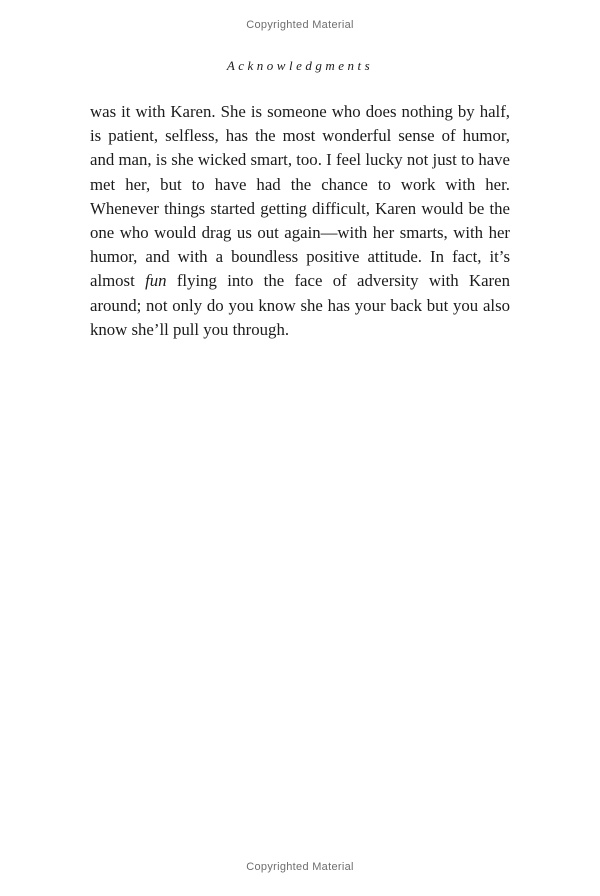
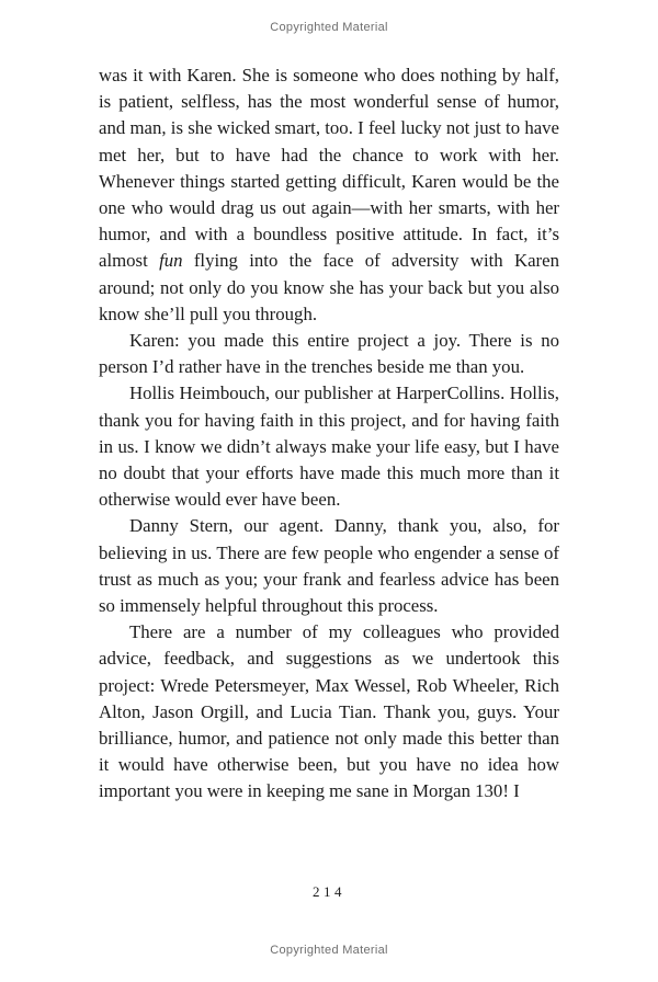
  Copyrighted Material
- Acknowledgments
  was it with Karen. She is someone who does nothing by half, is patient, selfless, has the most wonderful sense of humor, and man, is she wicked smart, too. I feel lucky not just to have met her, but to have had the chance to work with her. Whenever things started getting difficult, Karen would be the one who would drag us out again—with her smarts, with her humor, and with a boundless positive attitude. In fact, it’s almost fun flying into the face of adversity with Karen around; not only do you know she has your back but you also know she’ll pull you through.
+ Karen: you made this entire project a joy. There is no person I’d rather have in the trenches beside me than you.
+ Hollis Heimbouch, our publisher at HarperCollins. Hollis, thank you for having faith in this project, and for having faith in us. I know we didn’t always make your life easy, but I have no doubt that your efforts have made this much more than it otherwise would ever have been.
+ Danny Stern, our agent. Danny, thank you, also, for believing in us. There are few people who engender a sense of trust as much as you; your frank and fearless advice has been so immensely helpful throughout this process.
+ There are a number of my colleagues who provided advice, feedback, and suggestions as we undertook this project: Wrede Petersmeyer, Max Wessel, Rob Wheeler, Rich Alton, Jason Orgill, and Lucia Tian. Thank you, guys. Your brilliance, humor, and patience not only made this better than it would have otherwise been, but you have no idea how important you were in keeping me sane in Morgan 130! I
+ 214
  Copyrighted Material
